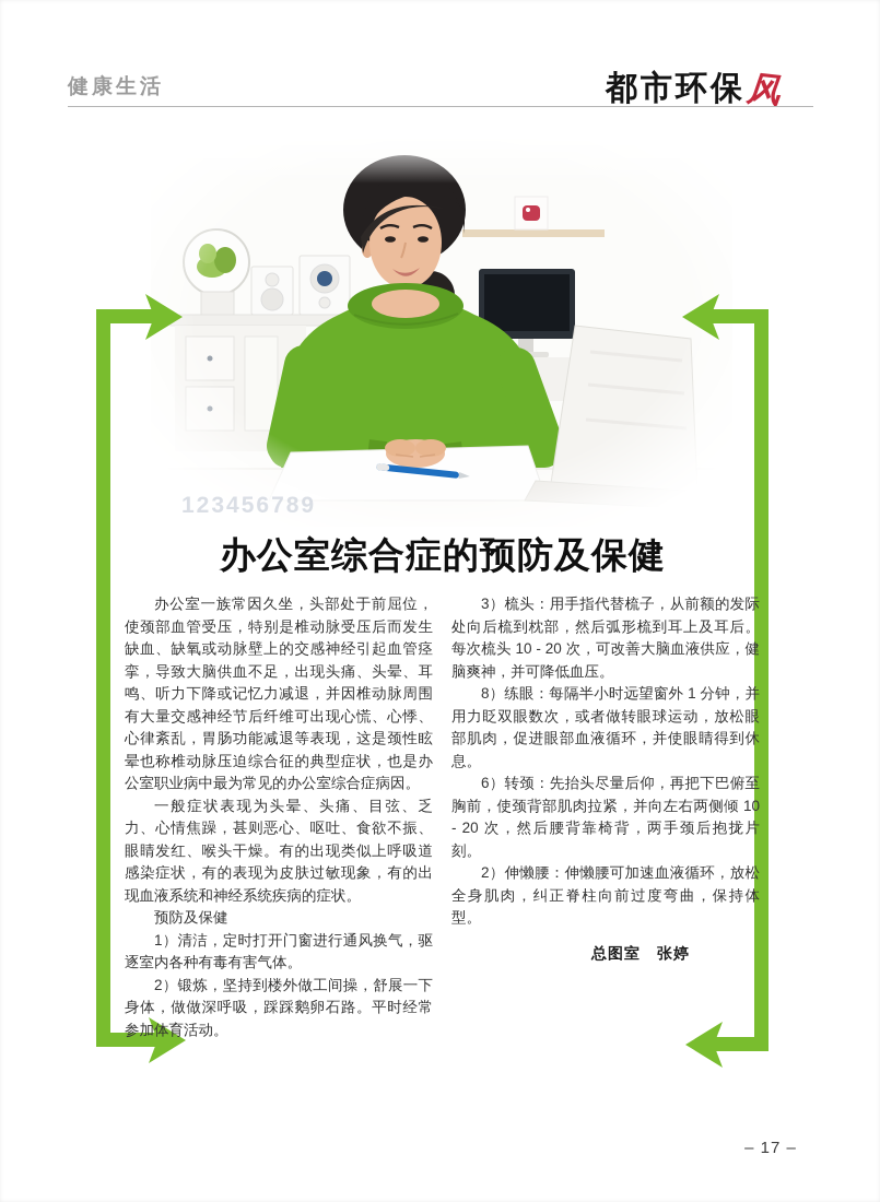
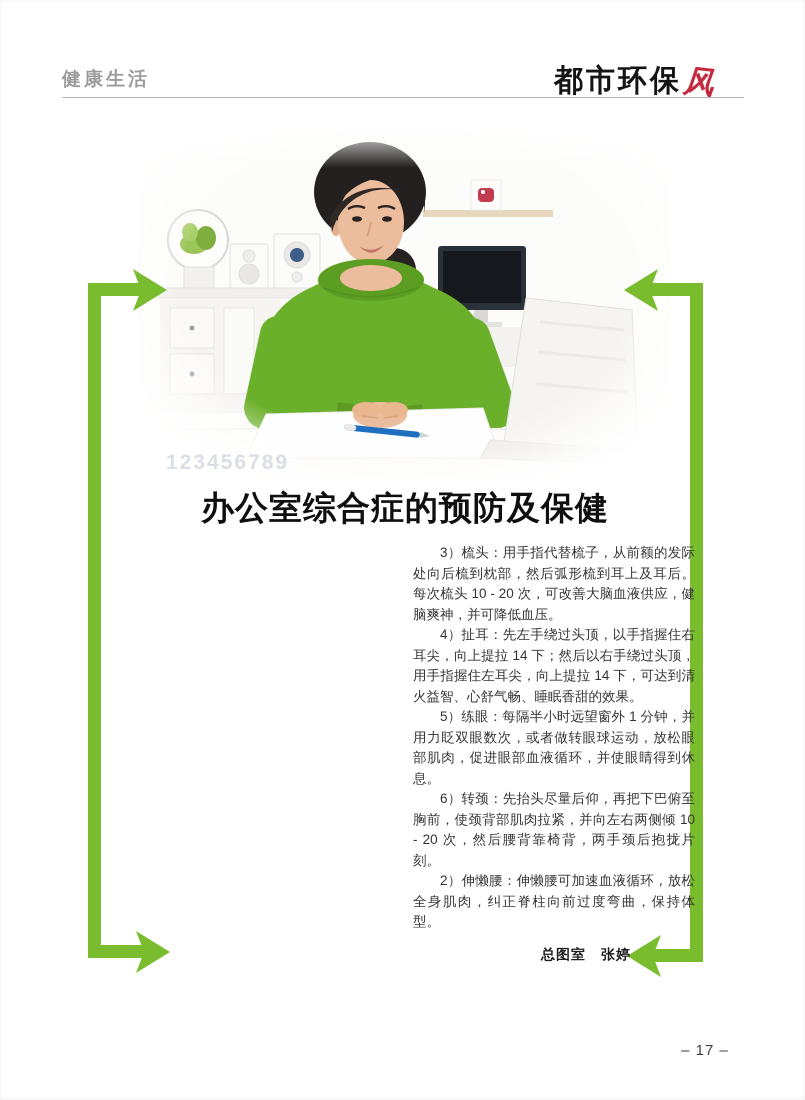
  健康生活
  123456789
  办公室综合症的预防及保健
- 办公室一族常因久坐，头部处于前屈位，使颈部血管受压，特别是椎动脉受压后而发生缺血、缺氧或动脉壁上的交感神经引起血管痉挛，导致大脑供血不足，出现头痛、头晕、耳鸣、听力下降或记忆力减退，并因椎动脉周围有大量交感神经节后纤维可出现心慌、心悸、心律紊乱，胃肠功能减退等表现，这是颈性眩晕也称椎动脉压迫综合征的典型症状，也是办公室职业病中最为常见的办公室综合症病因。
- 一般症状表现为头晕、头痛、目弦、乏力、心情焦躁，甚则恶心、呕吐、食欲不振、眼睛发红、喉头干燥。有的出现类似上呼吸道感染症状，有的表现为皮肤过敏现象，有的出现血液系统和神经系统疾病的症状。
- 预防及保健
- 1）清洁，定时打开门窗进行通风换气，驱逐室内各种有毒有害气体。
- 2）锻炼，坚持到楼外做工间操，舒展一下身体，做做深呼吸，踩踩鹅卵石路。平时经常参加体育活动。
  3）梳头：用手指代替梳子，从前额的发际处向后梳到枕部，然后弧形梳到耳上及耳后。每次梳头 10 - 20 次，可改善大脑血液供应，健脑爽神，并可降低血压。
+ 4）扯耳：先左手绕过头顶，以手指握住右耳尖，向上提拉 14 下；然后以右手绕过头顶，用手指握住左耳尖，向上提拉 14 下，可达到清火益智、心舒气畅、睡眠香甜的效果。
- 8）练眼：每隔半小时远望窗外 1 分钟，并用力眨双眼数次，或者做转眼球运动，放松眼部肌肉，促进眼部血液循环，并使眼睛得到休息。
+ 5）练眼：每隔半小时远望窗外 1 分钟，并用力眨双眼数次，或者做转眼球运动，放松眼部肌肉，促进眼部血液循环，并使眼睛得到休息。
  6）转颈：先抬头尽量后仰，再把下巴俯至胸前，使颈背部肌肉拉紧，并向左右两侧倾 10 - 20 次，然后腰背靠椅背，两手颈后抱拢片刻。
  2）伸懒腰：伸懒腰可加速血液循环，放松全身肌肉，纠正脊柱向前过度弯曲，保持体型。
  总图室 张婷
  – 17 –
